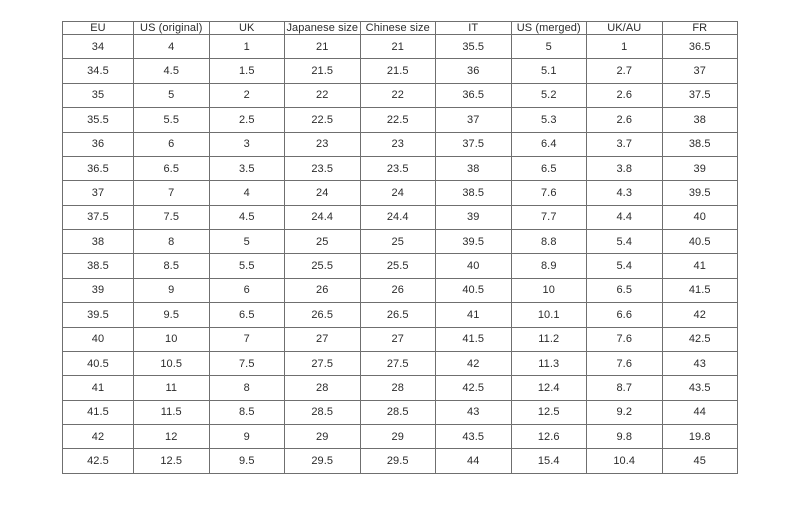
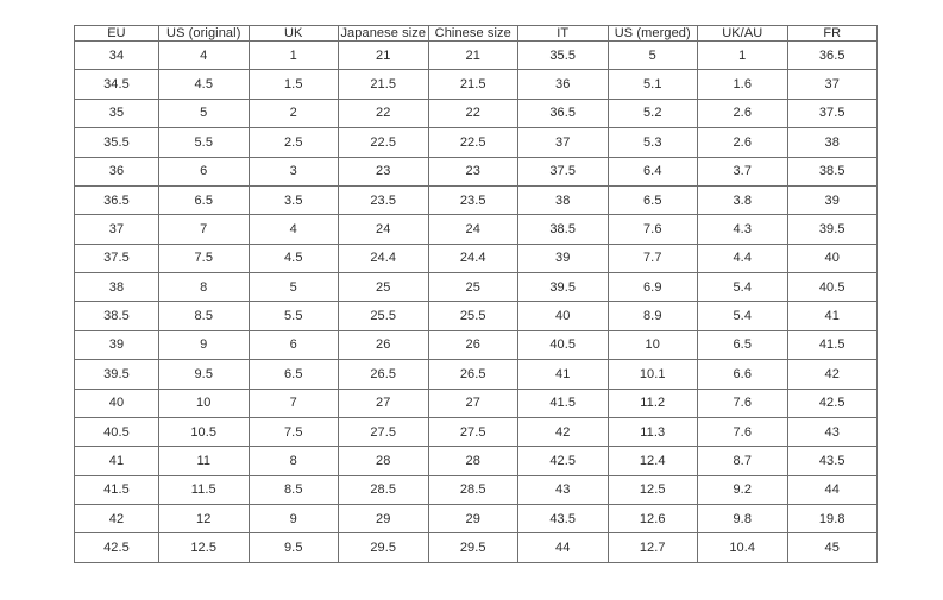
  EU	US (original)	UK	Japanese size	Chinese size	IT	US (merged)	UK/AU	FR
  34	4	1	21	21	35.5	5	1	36.5
- 34.5	4.5	1.5	21.5	21.5	36	5.1	2.7	37
+ 34.5	4.5	1.5	21.5	21.5	36	5.1	1.6	37
  35	5	2	22	22	36.5	5.2	2.6	37.5
  35.5	5.5	2.5	22.5	22.5	37	5.3	2.6	38
  36	6	3	23	23	37.5	6.4	3.7	38.5
  36.5	6.5	3.5	23.5	23.5	38	6.5	3.8	39
  37	7	4	24	24	38.5	7.6	4.3	39.5
  37.5	7.5	4.5	24.4	24.4	39	7.7	4.4	40
- 38	8	5	25	25	39.5	8.8	5.4	40.5
+ 38	8	5	25	25	39.5	6.9	5.4	40.5
  38.5	8.5	5.5	25.5	25.5	40	8.9	5.4	41
  39	9	6	26	26	40.5	10	6.5	41.5
  39.5	9.5	6.5	26.5	26.5	41	10.1	6.6	42
  40	10	7	27	27	41.5	11.2	7.6	42.5
  40.5	10.5	7.5	27.5	27.5	42	11.3	7.6	43
  41	11	8	28	28	42.5	12.4	8.7	43.5
  41.5	11.5	8.5	28.5	28.5	43	12.5	9.2	44
  42	12	9	29	29	43.5	12.6	9.8	19.8
- 42.5	12.5	9.5	29.5	29.5	44	15.4	10.4	45
+ 42.5	12.5	9.5	29.5	29.5	44	12.7	10.4	45
